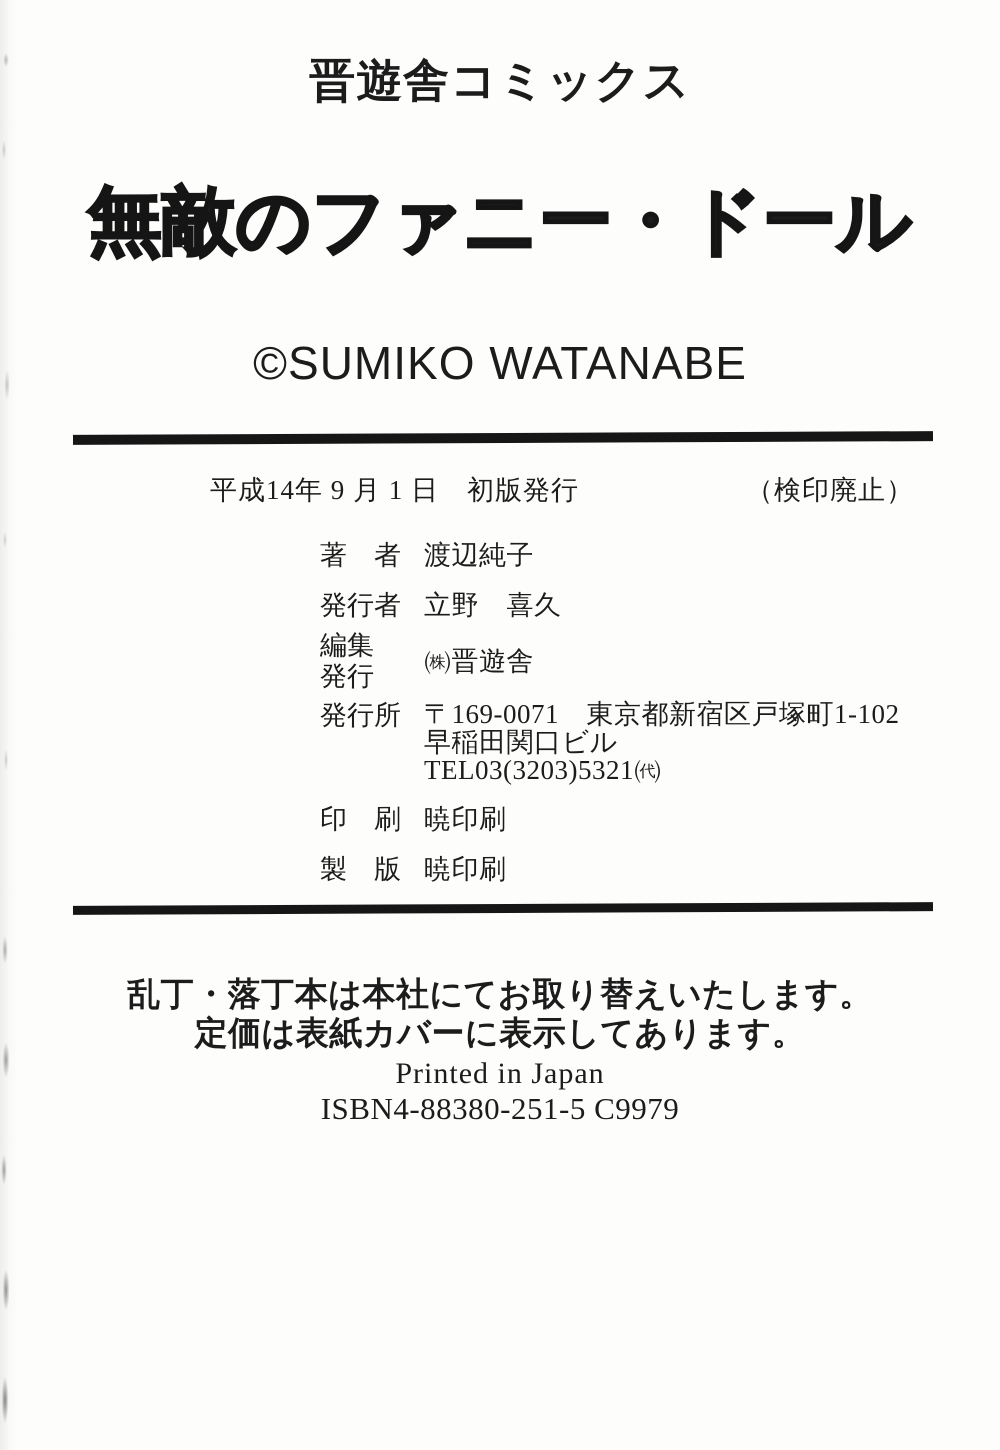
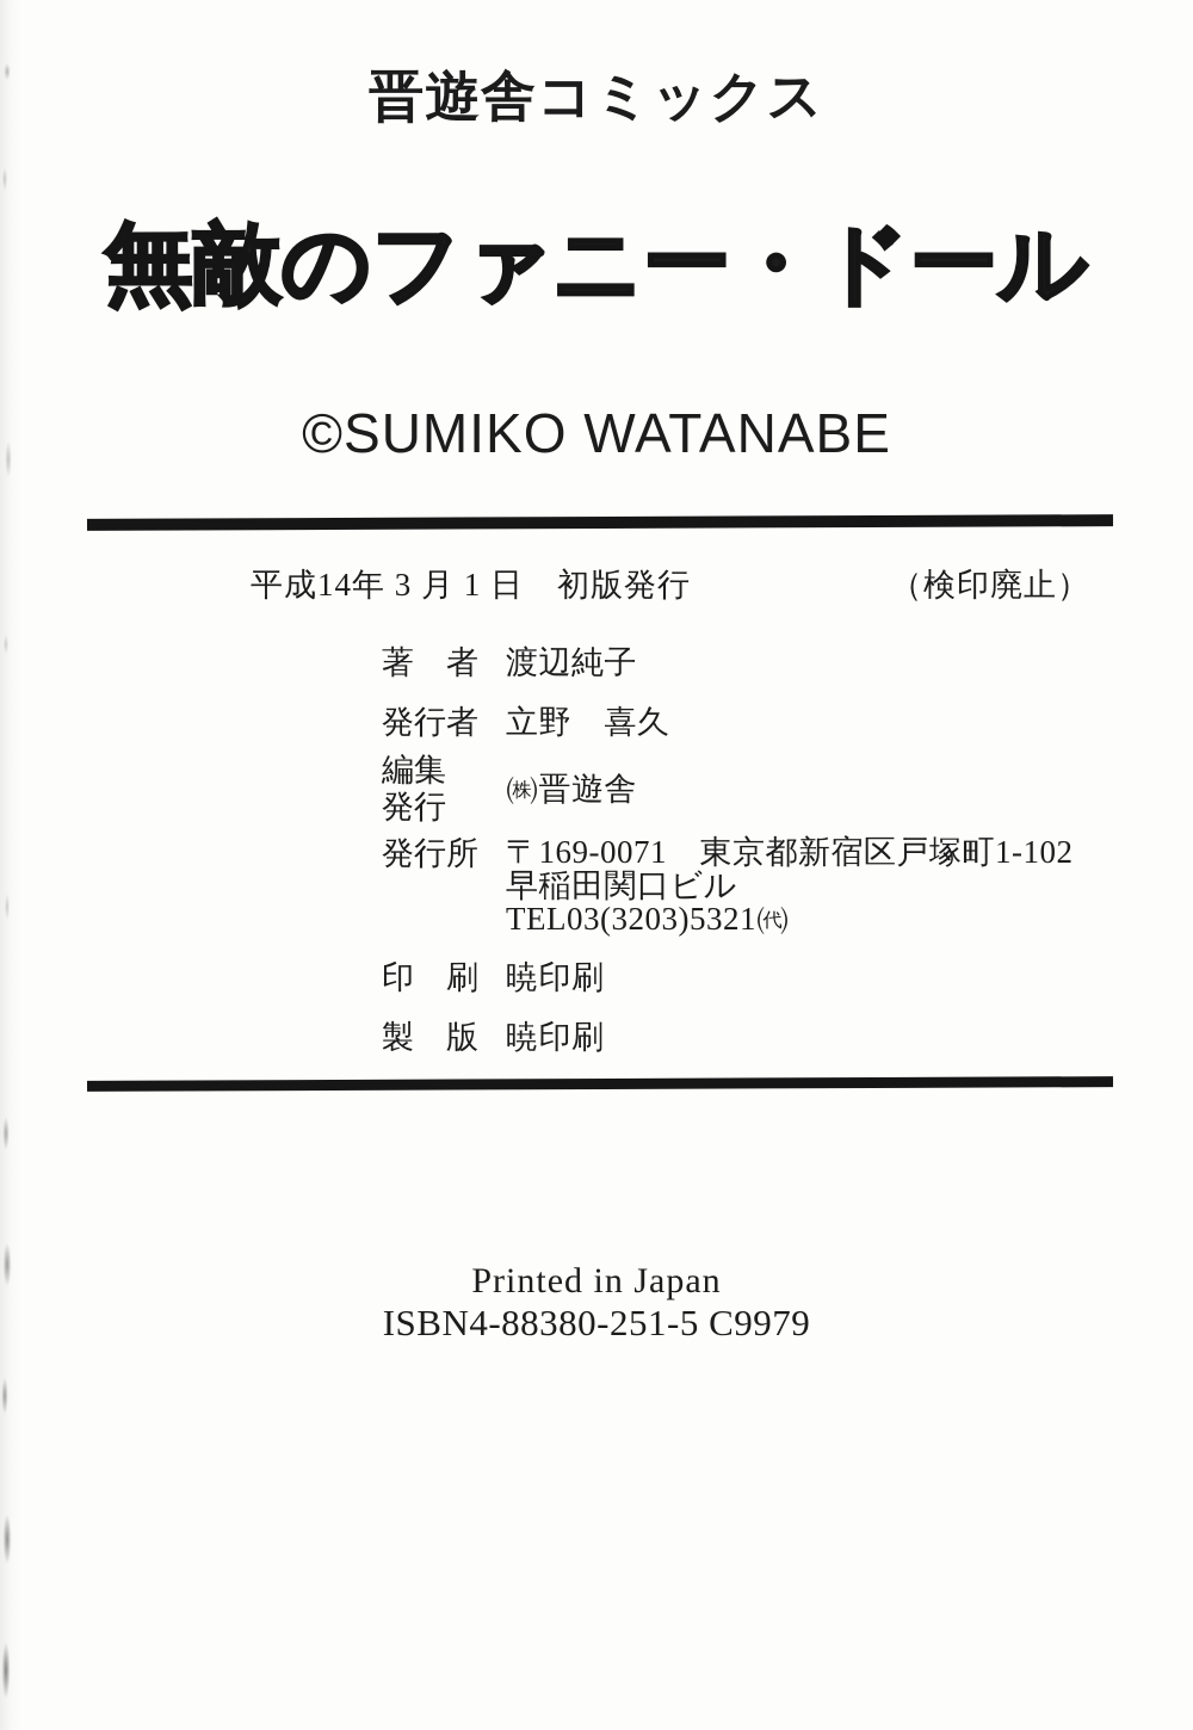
  晋遊舎コミックス
  無敵のファニー・ドール
  ©SUMIKO WATANABE
- 平成14年 9 月 1 日 初版発行
+ 平成14年 3 月 1 日 初版発行
  （検印廃止）
  著 者
  渡辺純子
  発行者
  立野 喜久
  編集
  発行
  ㈱晋遊舎
  発行所
  〒169-0071 東京都新宿区戸塚町1-102
  早稲田関口ビル
  TEL03(3203)5321㈹
  印 刷
  暁印刷
  製 版
  暁印刷
- 乱丁・落丁本は本社にてお取り替えいたします。
- 定価は表紙カバーに表示してあります。
  Printed in Japan
  ISBN4-88380-251-5 C9979
